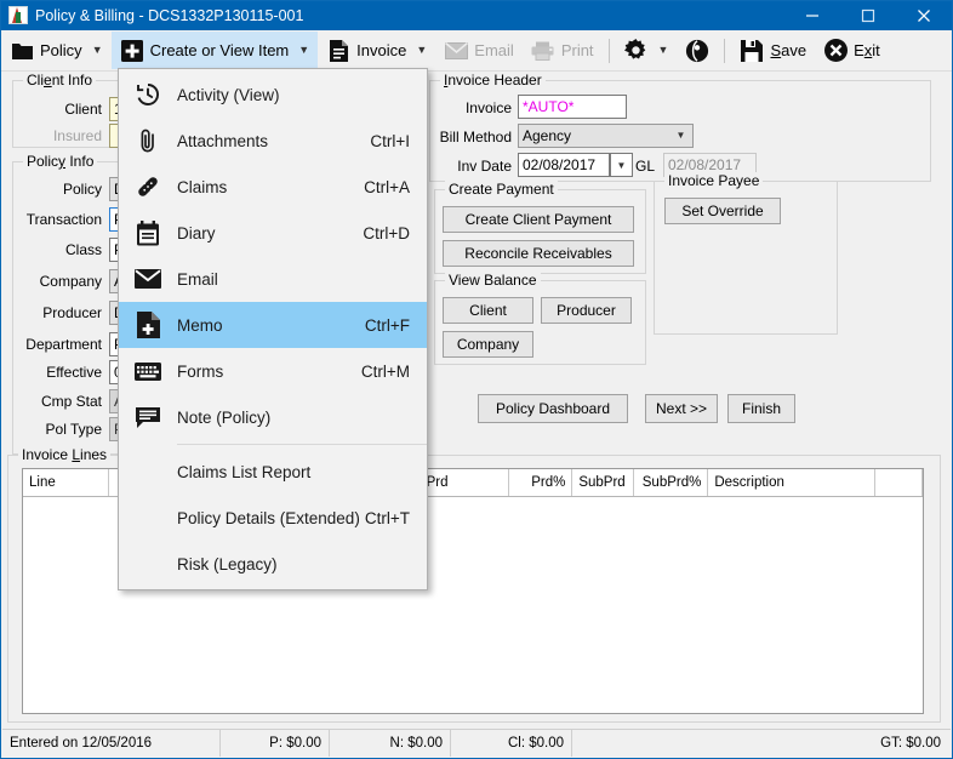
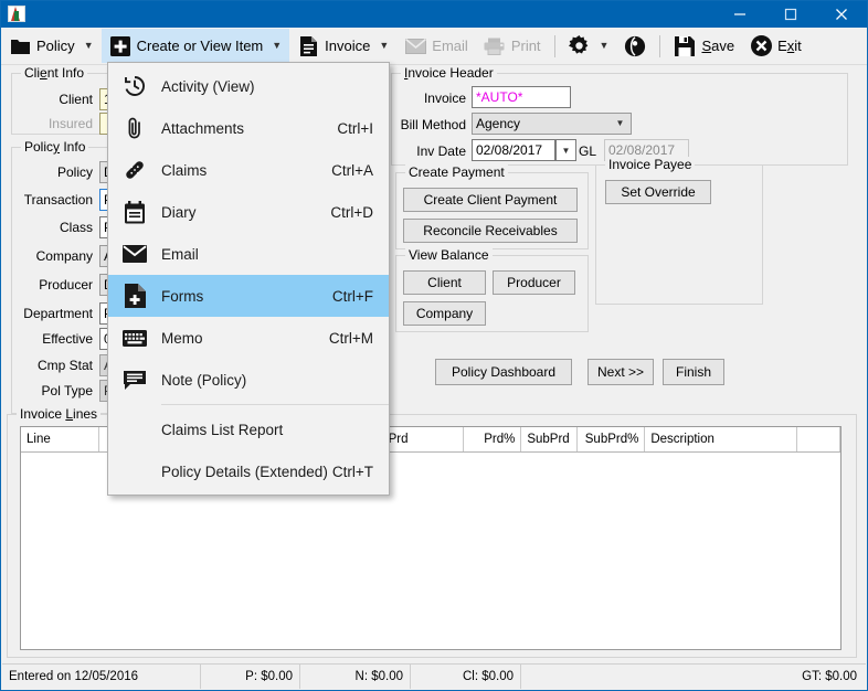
- Policy & Billing - DCS1332P130115-001
  Policy
  ▼
  Create or View Item
  ▼
  Invoice
  ▼
  Email
  Print
  ▼
  Save
  Exit
  Client Info
  Client
  Insured
  Policy Info
  Policy
  Transaction
  Class
  Company
  Producer
  Department
  Effective
  Cmp Stat
  Pol Type
  Invoice Header
  Invoice
  *AUTO*
  Bill Method
  Agency
  ▼
  Inv Date
  02/08/2017
  ▼
  GL
  02/08/2017
  Create Payment
  Create Client Payment
  Reconcile Receivables
  View Balance
  Client
  Producer
  Company
  Invoice Payee
  Set Override
  Policy Dashboard
  Next >>
  Finish
  Invoice Lines
  Line
  Prd
  Prd%
  SubPrd
  SubPrd%
  Description
  Entered on 12/05/2016
  P: $0.00
  N: $0.00
  Cl: $0.00
  GT: $0.00
  Activity (View)
  Attachments
  Ctrl+I
  Claims
  Ctrl+A
  Diary
  Ctrl+D
  Email
- Memo
+ Forms
  Ctrl+F
- Forms
+ Memo
  Ctrl+M
  Note (Policy)
  Claims List Report
  Policy Details (Extended)
  Ctrl+T
- Risk (Legacy)
